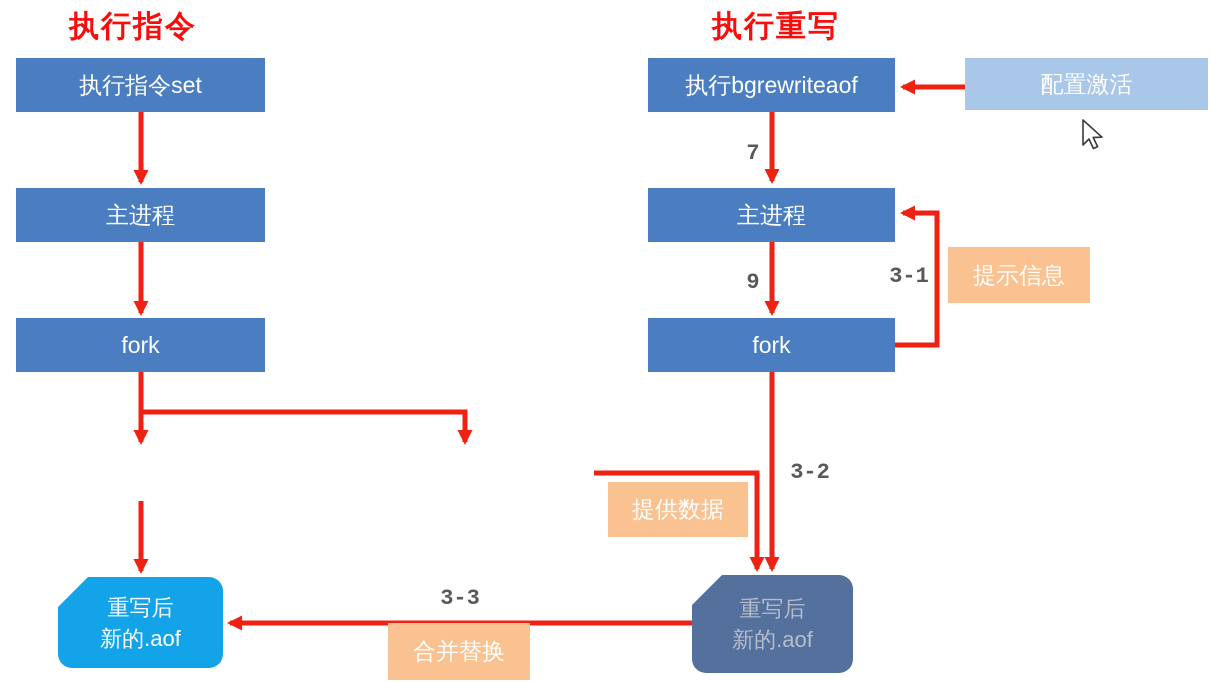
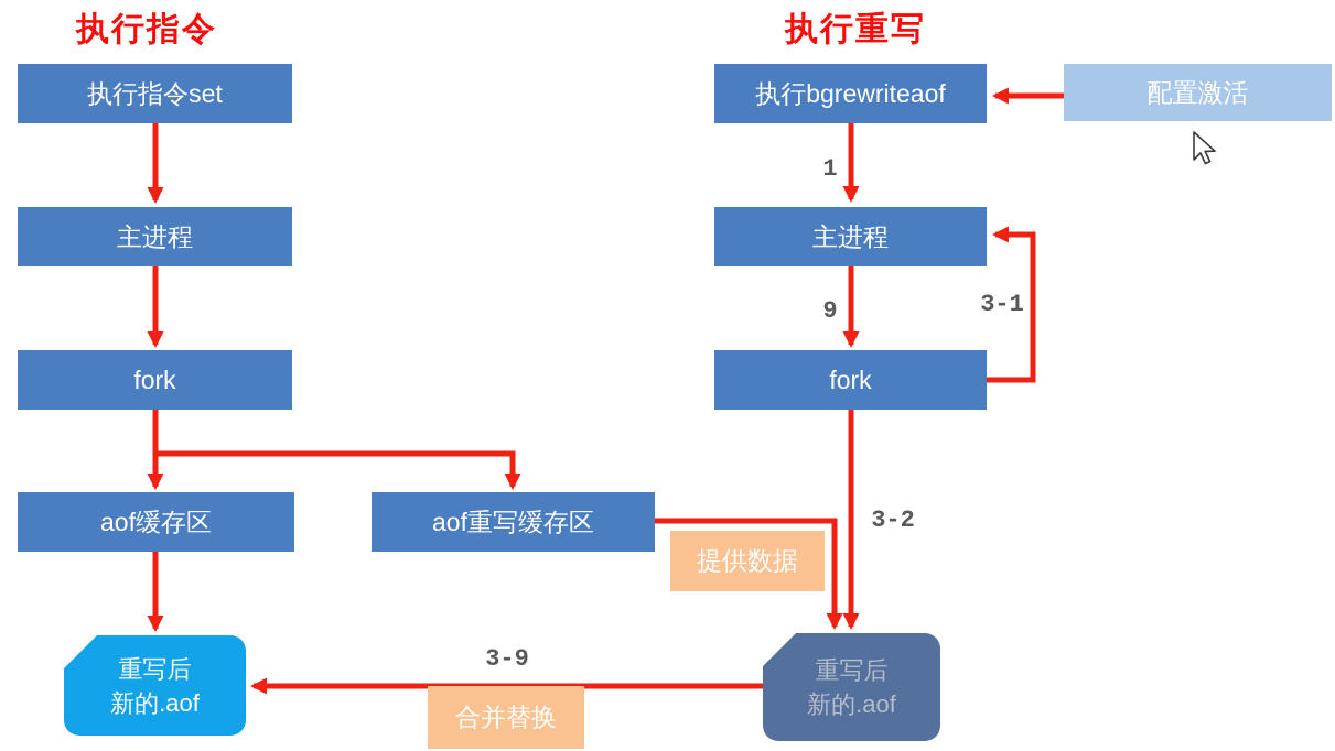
  执行指令
  执行重写
  执行指令set
  主进程
  fork
+ aof缓存区
+ aof重写缓存区
  重写后
  新的.aof
  执行bgrewriteaof
  配置激活
  主进程
  fork
  重写后
  新的.aof
- 提示信息
  提供数据
  合并替换
- 7
+ 1
  9
  3-1
  3-2
- 3-3
+ 3-9
